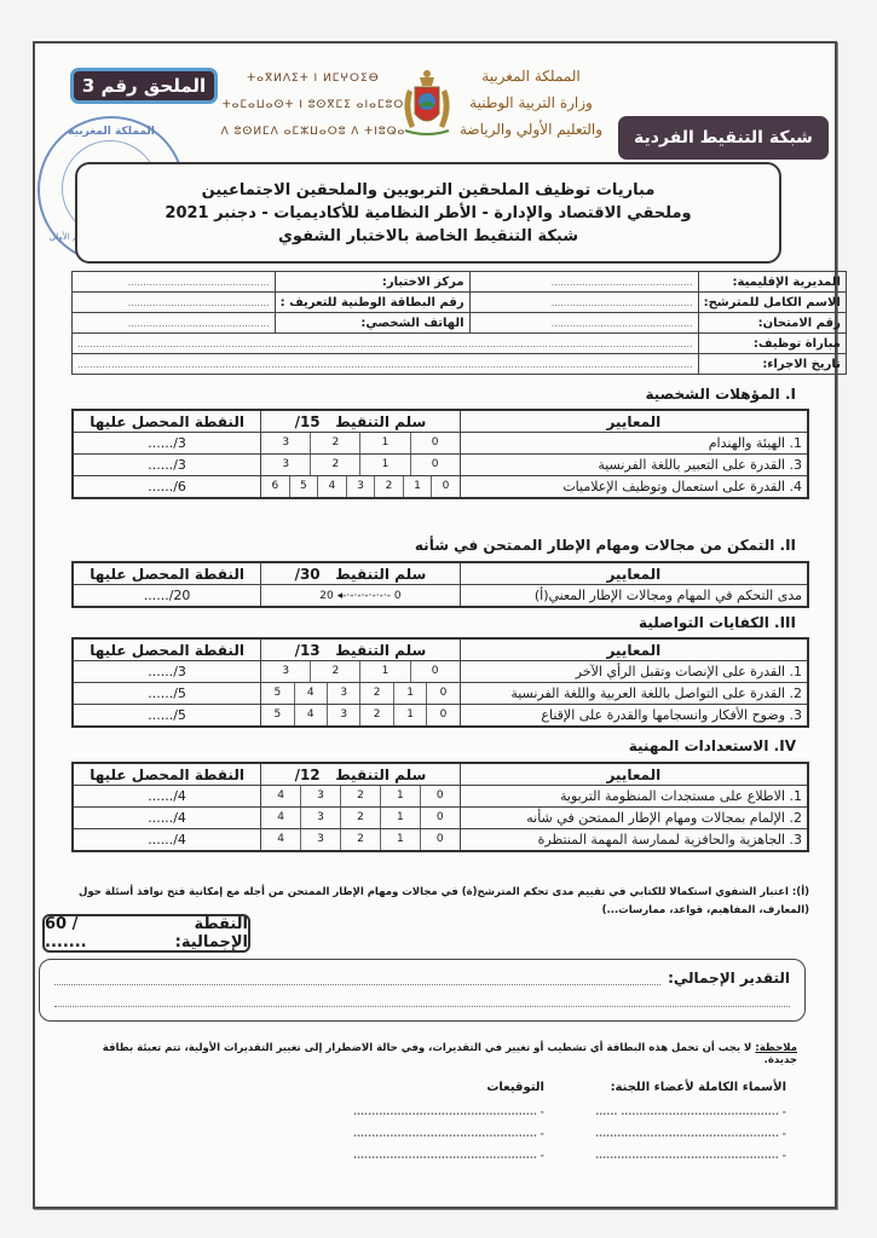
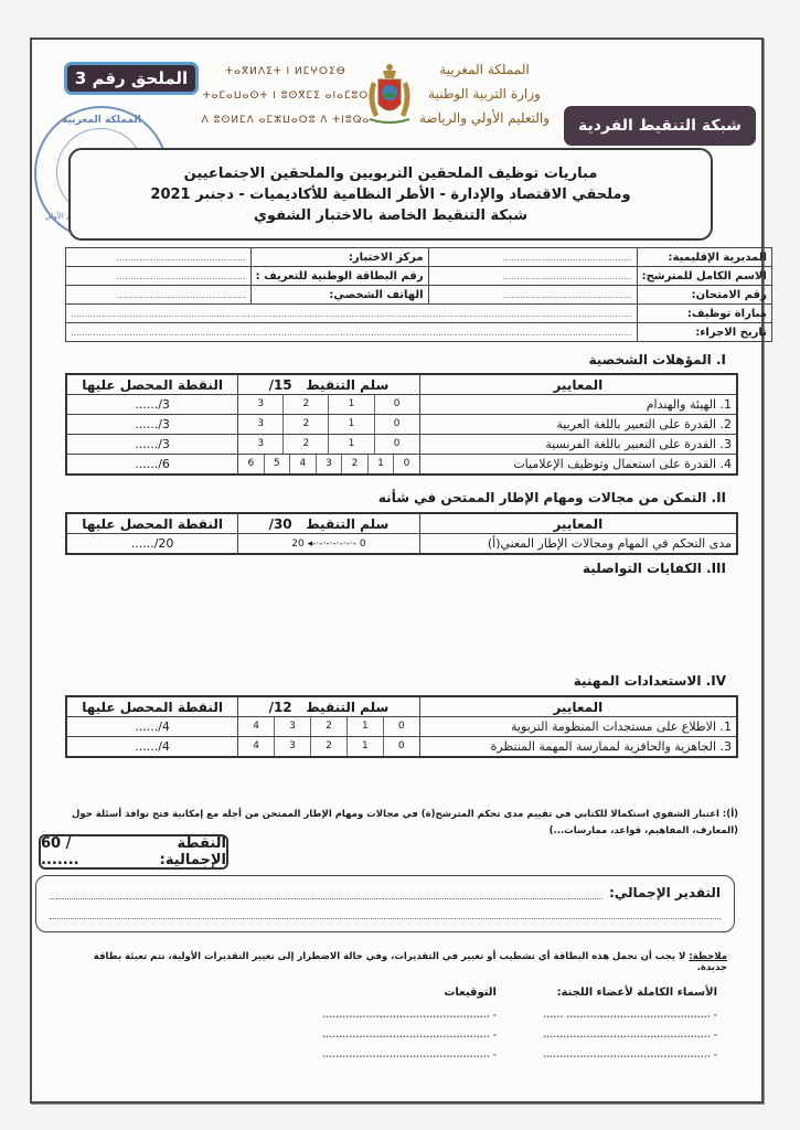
  الملحق رقم 3
  ⵜⴰⴳⵍⴷⵉⵜ ⵏ ⵍⵎⵖⵔⵉⴱ
  ⵜⴰⵎⴰⵡⴰⵙⵜ ⵏ ⵓⵙⴳⵎⵉ ⴰⵏⴰⵎⵓⵔ
  ⴷ ⵓⵙⵍⵎⴷ ⴰⵎⵣⵡⴰⵔⵓ ⴷ ⵜⵏⵓⵕⴰ
  المملكة المغربية
  وزارة التربية الوطنية
  والتعليم الأولي والرياضة
  شبكة التنقيط الفردية
  المملكة المغربية
  مباريات توظيف الملحقين التربويين والملحقين الاجتماعيين
  وملحقي الاقتصاد والإدارة - الأطر النظامية للأكاديميات - دجنبر 2021
  شبكة التنقيط الخاصة بالاختبار الشفوي
  المديرية الإقليمية:	..............................................	مركز الاختبار:	..............................................
  الاسم الكامل للمترشح:	..............................................	رقم البطاقة الوطنية للتعريف :	..............................................
  رقم الامتحان:	..............................................	الهاتف الشخصي:	..............................................
  مباراة توظيف:	........................................................................................................................................................................................................
  تاريخ الاجراء:	........................................................................................................................................................................................................
  I. المؤهلات الشخصية
  المعايير	سلم التنقيط /15	النقطة المحصل عليها
  1. الهيئة والهندام	3 2 1 0	....../3
+ 2. القدرة على التعبير باللغة العربية	3 2 1 0	....../3
  3. القدرة على التعبير باللغة الفرنسية	3 2 1 0	....../3
  4. القدرة على استعمال وتوظيف الإعلاميات	6 5 4 3 2 1 0	....../6
  II. التمكن من مجالات ومهام الإطار الممتحن في شأنه
  المعايير	سلم التنقيط /30	النقطة المحصل عليها
  مدى التحكم في المهام ومجالات الإطار المعني(أ)	20 ◂-·-·-·-·-·-·- 0	....../20
  III. الكفايات التواصلية
- المعايير	سلم التنقيط /13	النقطة المحصل عليها
- 1. القدرة على الإنصات وتقبل الرأي الآخر	3 2 1 0	....../3
- 2. القدرة على التواصل باللغة العربية واللغة الفرنسية	5 4 3 2 1 0	....../5
- 3. وضوح الأفكار وانسجامها والقدرة على الإقناع	5 4 3 2 1 0	....../5
  IV. الاستعدادات المهنية
  المعايير	سلم التنقيط /12	النقطة المحصل عليها
  1. الاطلاع على مستجدات المنظومة التربوية	4 3 2 1 0	....../4
- 2. الإلمام بمجالات ومهام الإطار الممتحن في شأنه	4 3 2 1 0	....../4
  3. الجاهزية والحافزية لممارسة المهمة المنتظرة	4 3 2 1 0	....../4
  (أ): اعتبار الشفوي استكمالا للكتابي في تقييم مدى تحكم المترشح(ة) في مجالات ومهام الإطار الممتحن من أجله مع إمكانية فتح نوافذ أسئلة حول (المعارف، المفاهيم، قواعد، ممارسات...)
  النقطة الإجمالية:
  60 / .......
  التقدير الإجمالي:
  ملاحظة: لا يجب أن تحمل هذه البطاقة أي تشطيب أو تغيير في التقديرات، وفي حالة الاضطرار إلى تغيير التقديرات الأولية، تتم تعبئة بطاقة جديدة.
  الأسماء الكاملة لأعضاء اللجنة:
  - ........................................... ......
  - ..................................................
  - ..................................................
  التوقيعات
  - ..................................................
  - ..................................................
  - ..................................................
